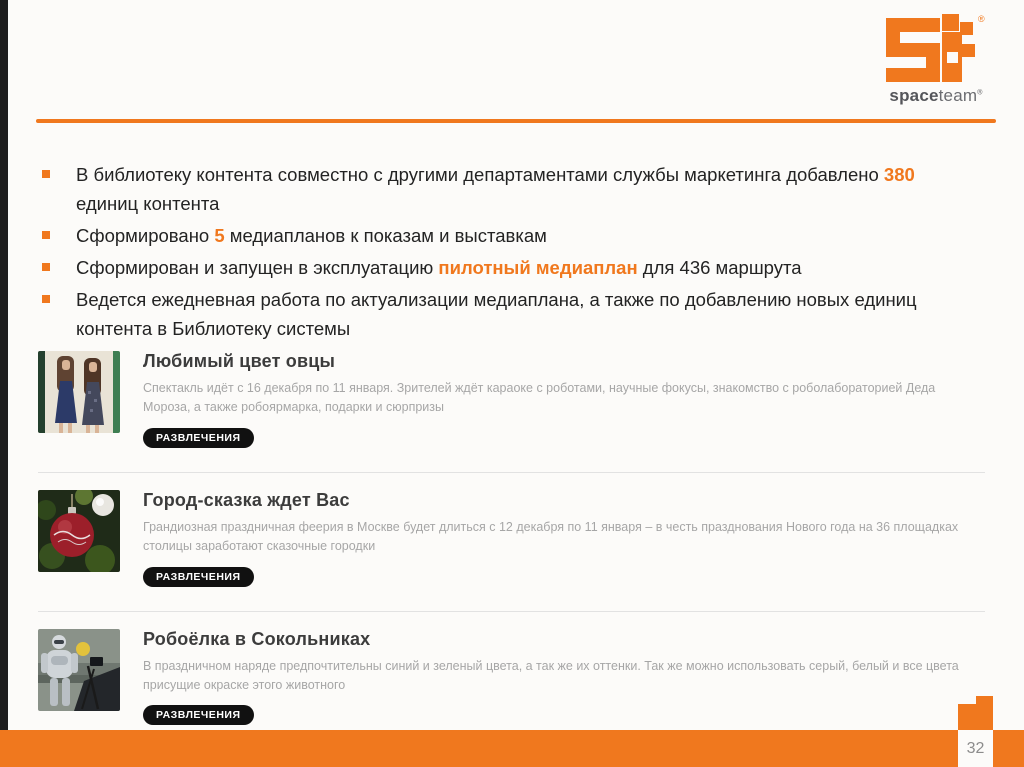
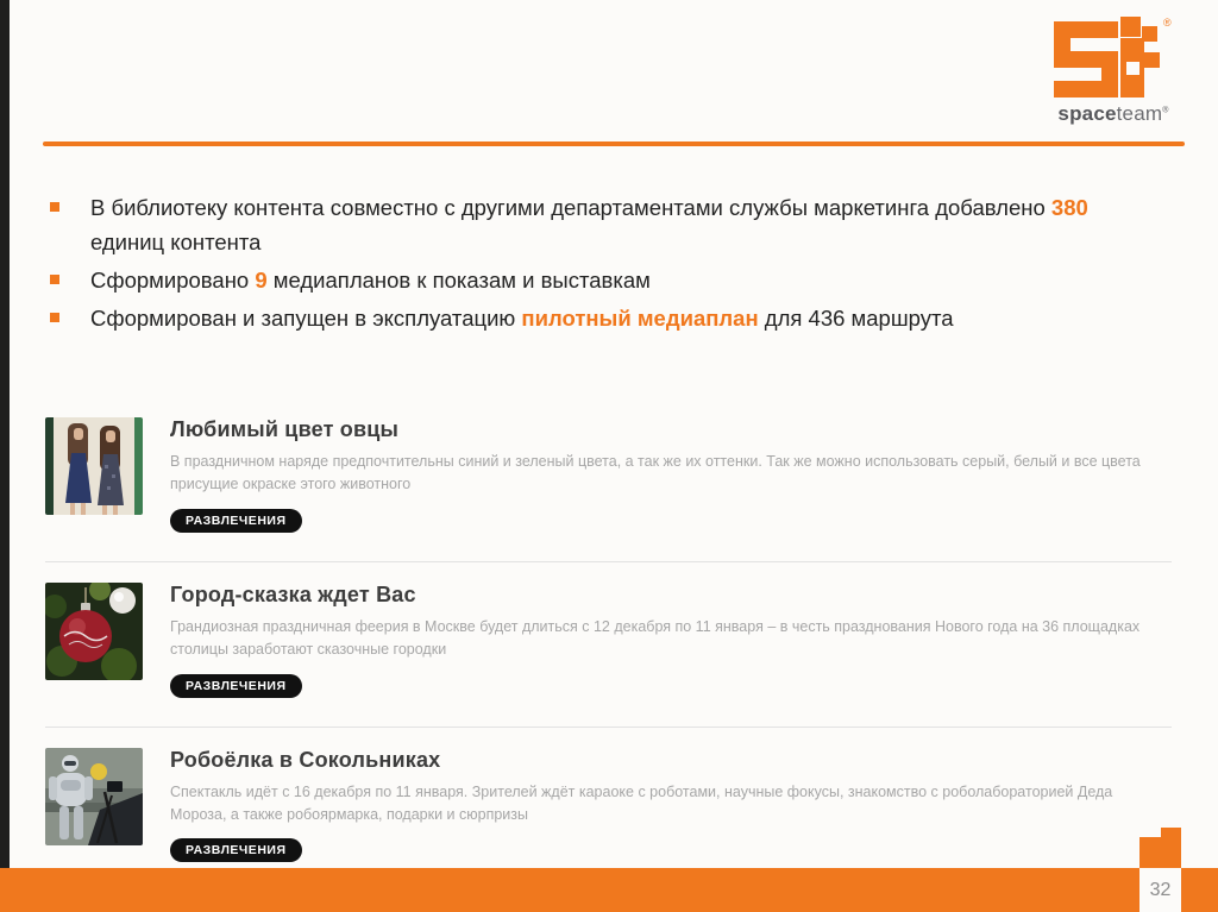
  ®
  spaceteam
  В библиотеку контента совместно с другими департаментами службы маркетинга добавлено 380 единиц контента
- Сформировано 5 медиапланов к показам и выставкам
+ Сформировано 9 медиапланов к показам и выставкам
  Сформирован и запущен в эксплуатацию пилотный медиаплан для 436 маршрута
- Ведется ежедневная работа по актуализации медиаплана, а также по добавлению новых единиц контента в Библиотеку системы
  Любимый цвет овцы
- Спектакль идёт с 16 декабря по 11 января. Зрителей ждёт караоке с роботами, научные фокусы, знакомство с роболабораторией Деда Мороза, а также робоярмарка, подарки и сюрпризы
+ В праздничном наряде предпочтительны синий и зеленый цвета, а так же их оттенки. Так же можно использовать серый, белый и все цвета присущие окраске этого животного
  РАЗВЛЕЧЕНИЯ
  Город-сказка ждет Вас
  Грандиозная праздничная феерия в Москве будет длиться с 12 декабря по 11 января – в честь празднования Нового года на 36 площадках столицы заработают сказочные городки
  РАЗВЛЕЧЕНИЯ
  Робоёлка в Сокольниках
- В праздничном наряде предпочтительны синий и зеленый цвета, а так же их оттенки. Так же можно использовать серый, белый и все цвета присущие окраске этого животного
+ Спектакль идёт с 16 декабря по 11 января. Зрителей ждёт караоке с роботами, научные фокусы, знакомство с роболабораторией Деда Мороза, а также робоярмарка, подарки и сюрпризы
  РАЗВЛЕЧЕНИЯ
  32
